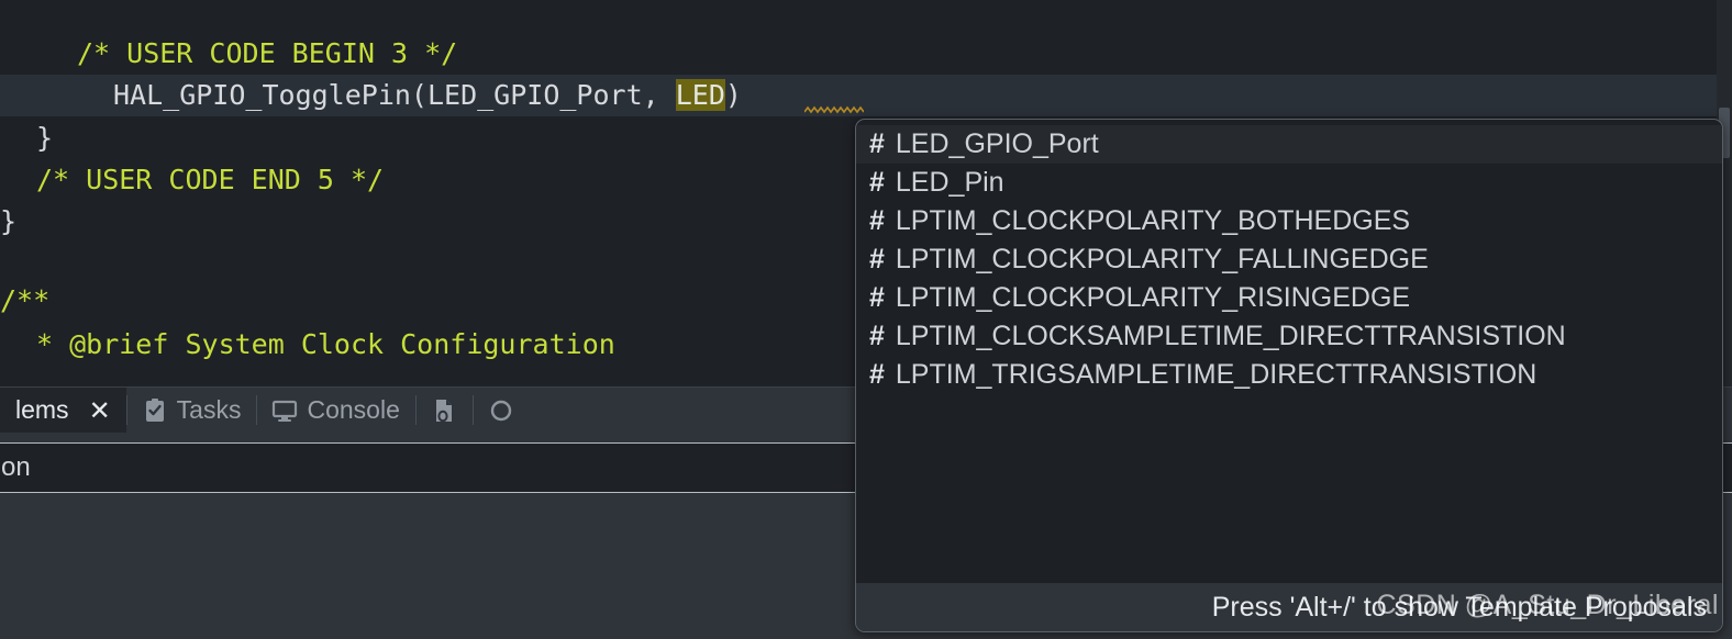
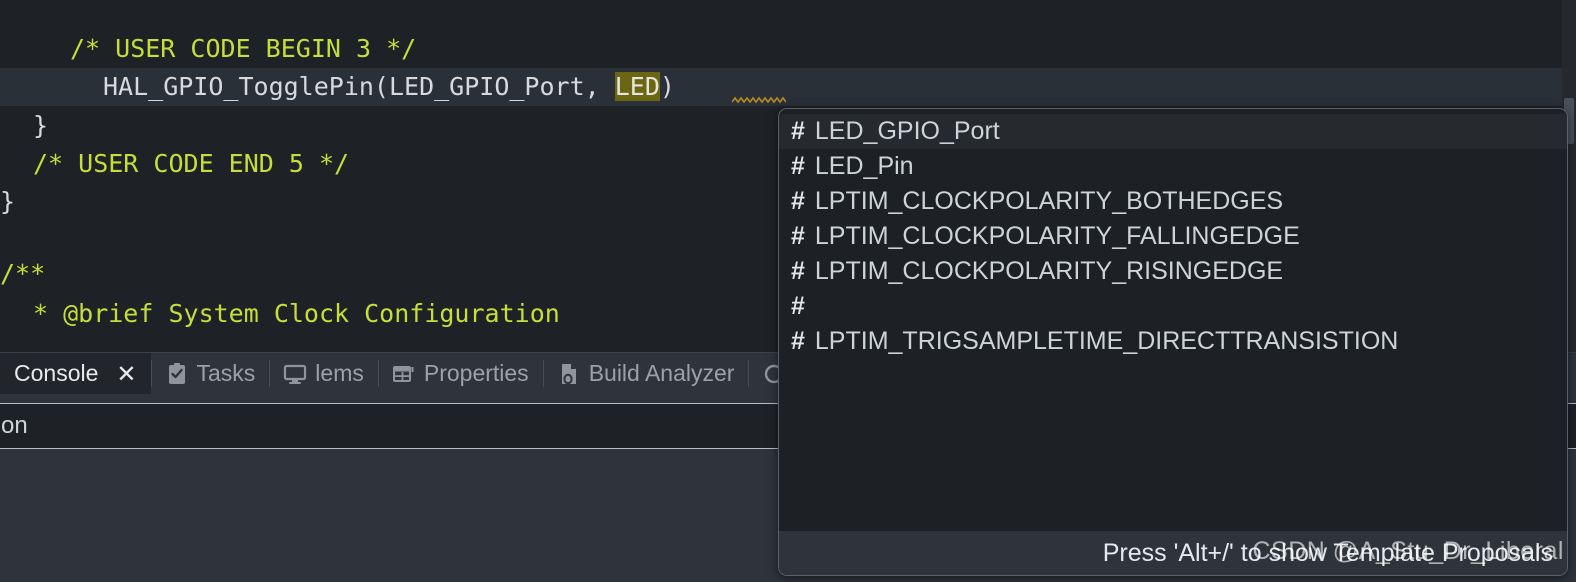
  /* USER CODE BEGIN 3 */
  HAL_GPIO_TogglePin(LED_GPIO_Port, LED)
  }
  /* USER CODE END 5 */
  }
  /**
  * @brief System Clock Configuration
- lems
+ Console
  ✕
  Tasks
- Console
+ lems
+ Properties
+ Build Analyzer
  on
  #
  LED_GPIO_Port
  #
  LED_Pin
  #
  LPTIM_CLOCKPOLARITY_BOTHEDGES
  #
  LPTIM_CLOCKPOLARITY_FALLINGEDGE
  #
  LPTIM_CLOCKPOLARITY_RISINGEDGE
  #
- LPTIM_CLOCKSAMPLETIME_DIRECTTRANSISTION
  #
  LPTIM_TRIGSAMPLETIME_DIRECTTRANSISTION
  Press 'Alt+/' to show Template Proposals
  CSDN @A_Stu_Dr_Liberal
